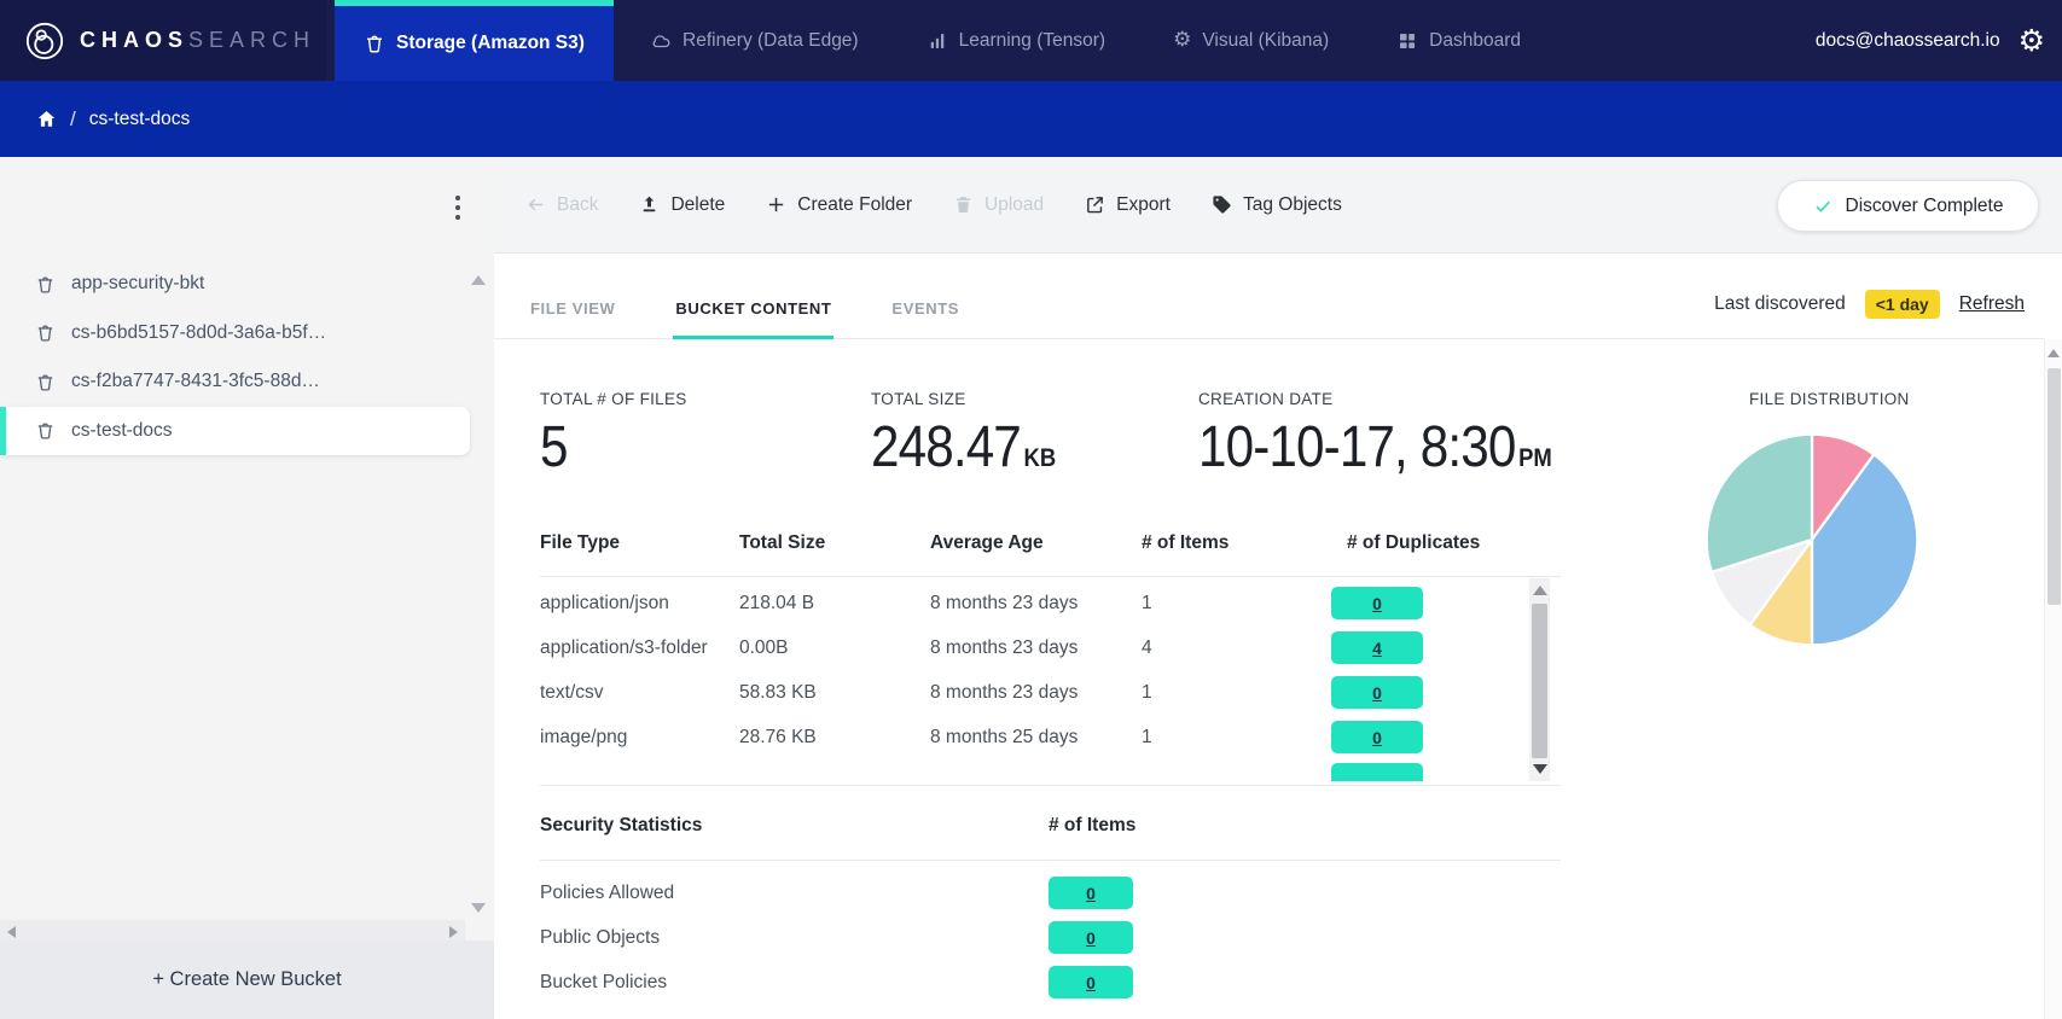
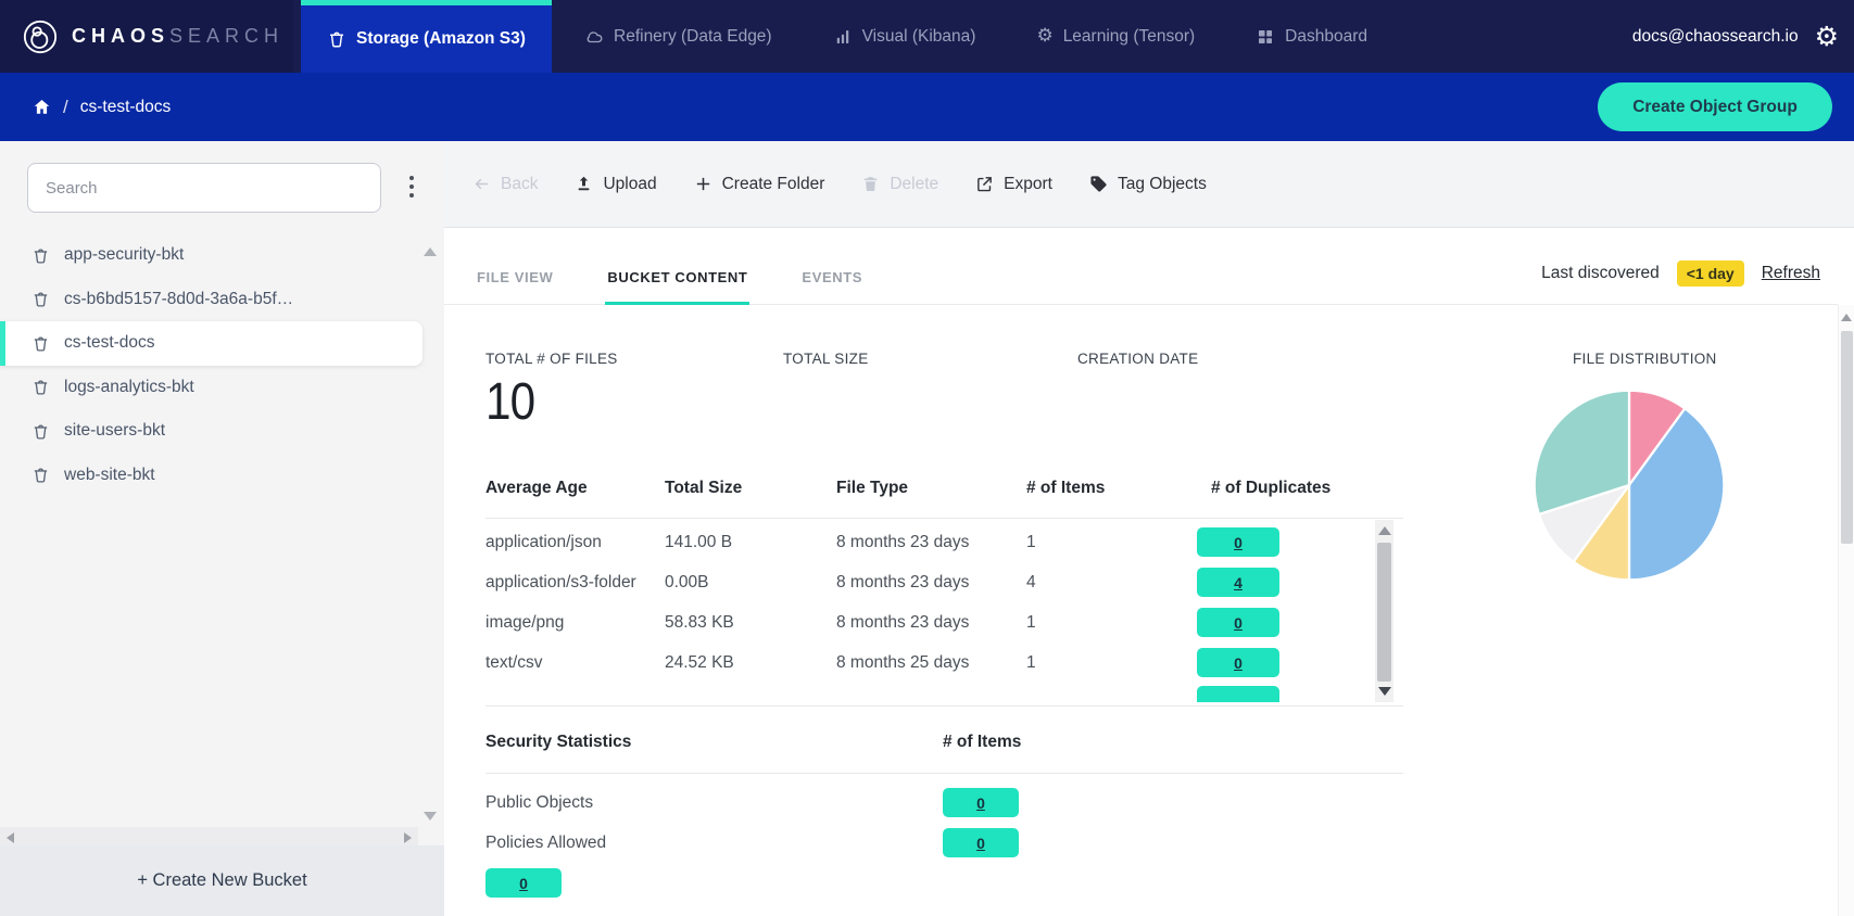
  CHAOSSEARCH
  Storage (Amazon S3)
  Refinery (Data Edge)
- Learning (Tensor)
+ Visual (Kibana)
  ⚙
- Visual (Kibana)
+ Learning (Tensor)
  Dashboard
  docs@chaossearch.io
  ⚙
  /
  cs-test-docs
+ Create Object Group
+ Search
  app-security-bkt
  cs-b6bd5157-8d0d-3a6a-b5f…
- cs-f2ba7747-8431-3fc5-88d…
  cs-test-docs
+ logs-analytics-bkt
+ site-users-bkt
+ web-site-bkt
  + Create New Bucket
  Back
- Delete
+ Upload
  Create Folder
- Upload
+ Delete
  Export
  Tag Objects
- Discover Complete
  FILE VIEW
  BUCKET CONTENT
  EVENTS
  Last discovered
  <1 day
  Refresh
  TOTAL # OF FILES
  TOTAL SIZE
  CREATION DATE
- 5
+ 10
- 248.47KB
- 10-10-17, 8:30PM
- File Type
+ Average Age
  Total Size
- Average Age
+ File Type
  # of Items
  # of Duplicates
  application/json
- 218.04 B
+ 141.00 B
  8 months 23 days
  1
  0
  application/s3-folder
  0.00B
  8 months 23 days
  4
  4
- text/csv
+ image/png
  58.83 KB
  8 months 23 days
  1
  0
- image/png
+ text/csv
- 28.76 KB
+ 24.52 KB
  8 months 25 days
  1
  0
  Security Statistics
  # of Items
- Policies Allowed
+ Public Objects
  0
- Public Objects
+ Policies Allowed
  0
- Bucket Policies
  0
  FILE DISTRIBUTION
